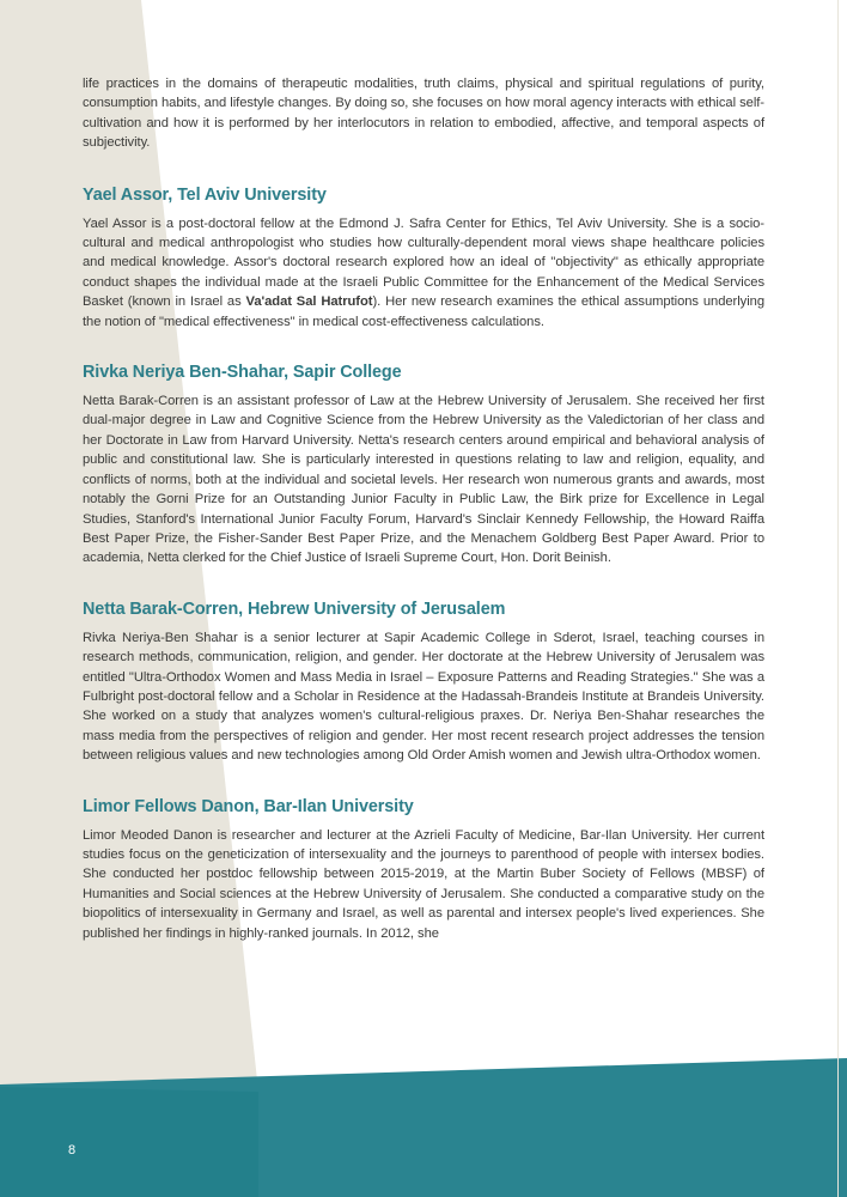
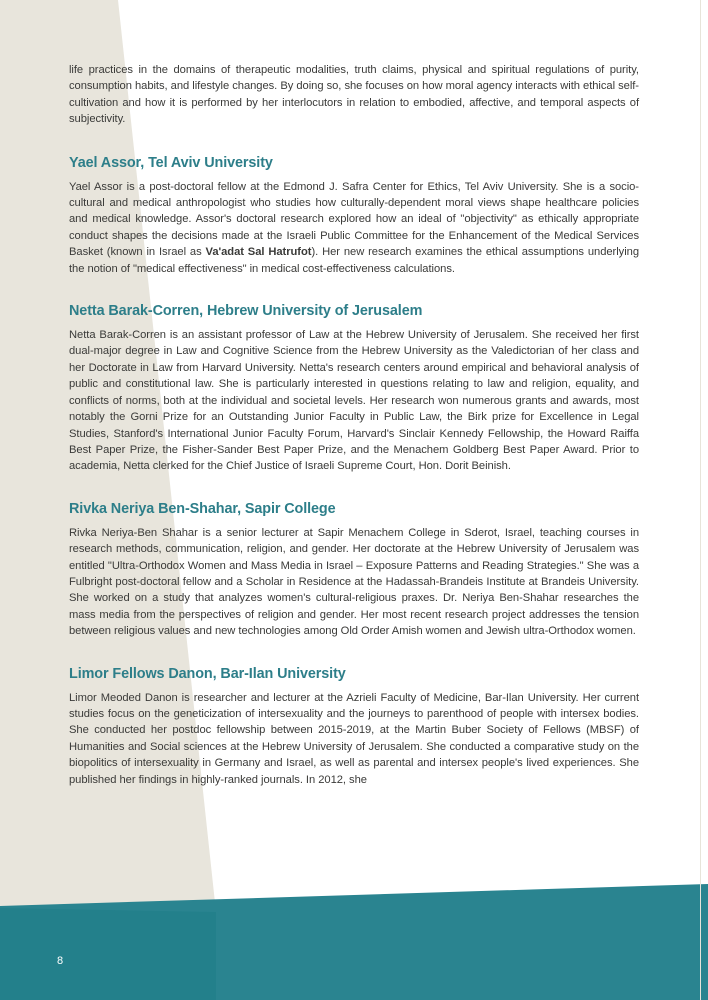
  life practices in the domains of therapeutic modalities, truth claims, physical and spiritual regulations of purity, consumption habits, and lifestyle changes. By doing so, she focuses on how moral agency interacts with ethical self-cultivation and how it is performed by her interlocutors in relation to embodied, affective, and temporal aspects of subjectivity.
  Yael Assor, Tel Aviv University
- Yael Assor is a post-doctoral fellow at the Edmond J. Safra Center for Ethics, Tel Aviv University. She is a socio-cultural and medical anthropologist who studies how culturally-dependent moral views shape healthcare policies and medical knowledge. Assor's doctoral research explored how an ideal of "objectivity" as ethically appropriate conduct shapes the individual made at the Israeli Public Committee for the Enhancement of the Medical Services Basket (known in Israel as Va'adat Sal Hatrufot). Her new research examines the ethical assumptions underlying the notion of "medical effectiveness" in medical cost-effectiveness calculations.
+ Yael Assor is a post-doctoral fellow at the Edmond J. Safra Center for Ethics, Tel Aviv University. She is a socio-cultural and medical anthropologist who studies how culturally-dependent moral views shape healthcare policies and medical knowledge. Assor's doctoral research explored how an ideal of "objectivity" as ethically appropriate conduct shapes the decisions made at the Israeli Public Committee for the Enhancement of the Medical Services Basket (known in Israel as Va'adat Sal Hatrufot). Her new research examines the ethical assumptions underlying the notion of "medical effectiveness" in medical cost-effectiveness calculations.
- Rivka Neriya Ben-Shahar, Sapir College
+ Netta Barak-Corren, Hebrew University of Jerusalem
  Netta Barak-Corren is an assistant professor of Law at the Hebrew University of Jerusalem. She received her first dual-major degree in Law and Cognitive Science from the Hebrew University as the Valedictorian of her class and her Doctorate in Law from Harvard University. Netta's research centers around empirical and behavioral analysis of public and constitutional law. She is particularly interested in questions relating to law and religion, equality, and conflicts of norms, both at the individual and societal levels. Her research won numerous grants and awards, most notably the Gorni Prize for an Outstanding Junior Faculty in Public Law, the Birk prize for Excellence in Legal Studies, Stanford's International Junior Faculty Forum, Harvard's Sinclair Kennedy Fellowship, the Howard Raiffa Best Paper Prize, the Fisher-Sander Best Paper Prize, and the Menachem Goldberg Best Paper Award. Prior to academia, Netta clerked for the Chief Justice of Israeli Supreme Court, Hon. Dorit Beinish.
- Netta Barak-Corren, Hebrew University of Jerusalem
+ Rivka Neriya Ben-Shahar, Sapir College
- Rivka Neriya-Ben Shahar is a senior lecturer at Sapir Academic College in Sderot, Israel, teaching courses in research methods, communication, religion, and gender. Her doctorate at the Hebrew University of Jerusalem was entitled "Ultra-Orthodox Women and Mass Media in Israel – Exposure Patterns and Reading Strategies." She was a Fulbright post-doctoral fellow and a Scholar in Residence at the Hadassah-Brandeis Institute at Brandeis University. She worked on a study that analyzes women's cultural-religious praxes. Dr. Neriya Ben-Shahar researches the mass media from the perspectives of religion and gender. Her most recent research project addresses the tension between religious values and new technologies among Old Order Amish women and Jewish ultra-Orthodox women.
+ Rivka Neriya-Ben Shahar is a senior lecturer at Sapir Menachem College in Sderot, Israel, teaching courses in research methods, communication, religion, and gender. Her doctorate at the Hebrew University of Jerusalem was entitled "Ultra-Orthodox Women and Mass Media in Israel – Exposure Patterns and Reading Strategies." She was a Fulbright post-doctoral fellow and a Scholar in Residence at the Hadassah-Brandeis Institute at Brandeis University. She worked on a study that analyzes women's cultural-religious praxes. Dr. Neriya Ben-Shahar researches the mass media from the perspectives of religion and gender. Her most recent research project addresses the tension between religious values and new technologies among Old Order Amish women and Jewish ultra-Orthodox women.
  Limor Fellows Danon, Bar-Ilan University
  Limor Meoded Danon is researcher and lecturer at the Azrieli Faculty of Medicine, Bar-Ilan University. Her current studies focus on the geneticization of intersexuality and the journeys to parenthood of people with intersex bodies. She conducted her postdoc fellowship between 2015-2019, at the Martin Buber Society of Fellows (MBSF) of Humanities and Social sciences at the Hebrew University of Jerusalem. She conducted a comparative study on the biopolitics of intersexuality in Germany and Israel, as well as parental and intersex people's lived experiences. She published her findings in highly-ranked journals. In 2012, she
  8
